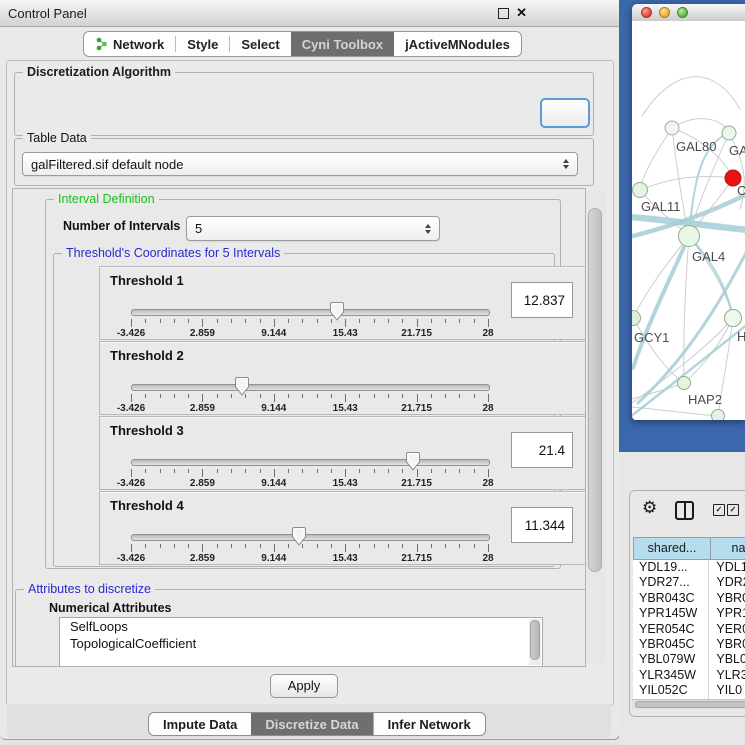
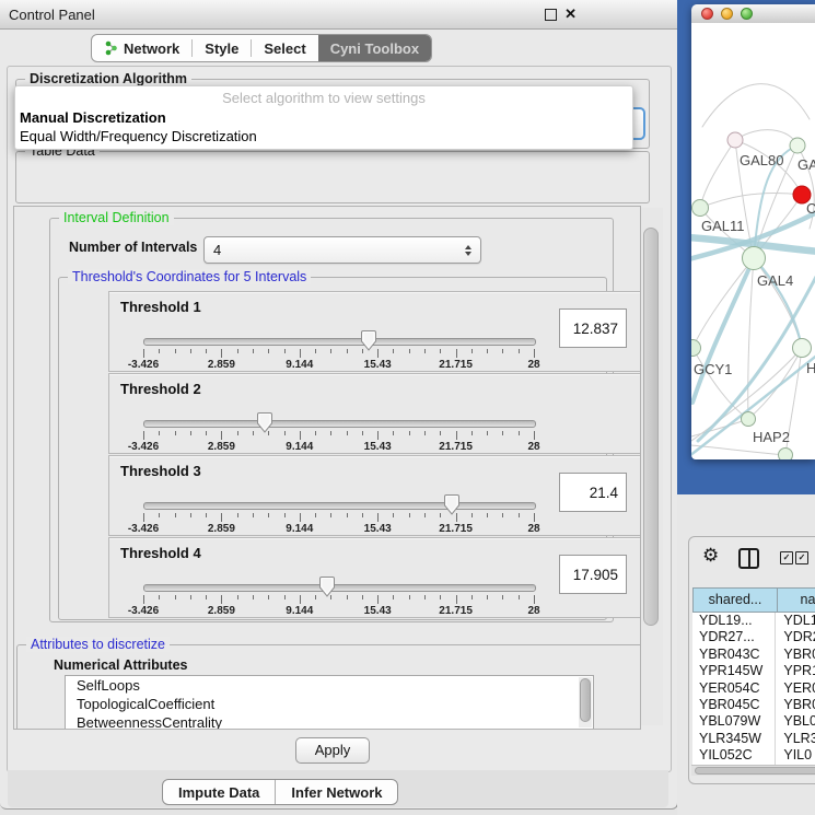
  Control Panel
  ✕
  Network
  Style
  Select
  Cyni Toolbox
- jActiveMNodules
  Discretization Algorithm
  Table Data
- galFiltered.sif default node
  Interval Definition
  Number of Intervals
- 5
+ 4
  Threshold's Coordinates for 5 Intervals
  Threshold 1
  -3.426
  2.859
  9.144
  15.43
  21.715
  28
  12.837
  Threshold 2
  -3.426
  2.859
  9.144
  15.43
  21.715
  28
  Threshold 3
  -3.426
  2.859
  9.144
  15.43
  21.715
  28
  21.4
  Threshold 4
  -3.426
  2.859
  9.144
  15.43
  21.715
  28
- 11.344
+ 17.905
  Attributes to discretize
  Numerical Attributes
  SelfLoops
  TopologicalCoefficient
+ BetweennessCentrality
  Apply
  Impute Data
- Discretize Data
  Infer Network
+ Select algorithm to view settings
+ Manual Discretization
+ Equal Width/Frequency Discretization
  GAL80
  GA
  GAL11
  C
  GAL4
  GCY1
  HAP2
  ⚙
  ✓
  ✓
  shared...
  na
  YDL19...
  YDL1
  YDR27...
  YDR
  YBR043C
  YBR
  YPR145W
  YPR
  YER054C
  YER
  YBR045C
  YBR
  YBL079W
  YBL0
  YLR345W
  YLR3
  YIL052C
  YIL0
